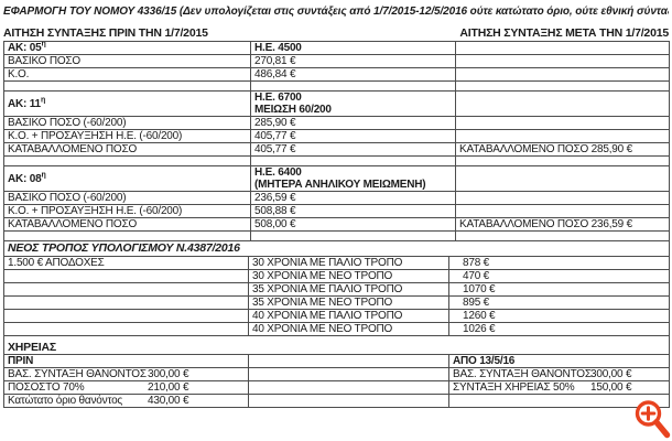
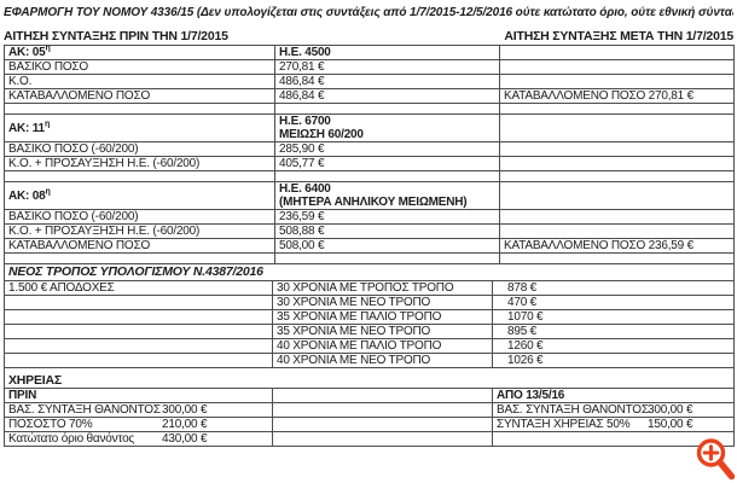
  ΕΦΑΡΜΟΓΗ ΤΟΥ ΝΟΜΟΥ 4336/15 (Δεν υπολογίζεται στις συντάξεις από 1/7/2015-12/5/2016 ούτε κατώτατο όριο, ούτε εθνική σύντα
  ΑΙΤΗΣΗ ΣΥΝΤΑΞΗΣ ΠΡΙΝ ΤΗΝ 1/7/2015
  ΑΙΤΗΣΗ ΣΥΝΤΑΞΗΣ ΜΕΤΑ ΤΗΝ 1/7/2015
  ΑΚ: 05	Η.Ε. 4500
  ΒΑΣΙΚΟ ΠΟΣΟ	270,81 €
  Κ.Ο.	486,84 €
+ ΚΑΤΑΒΑΛΛΟΜΕΝΟ ΠΟΣΟ	486,84 €	ΚΑΤΑΒΑΛΛΟΜΕΝΟ ΠΟΣΟ 270,81 €
  ΑΚ: 11	Η.Ε. 6700 ΜΕΙΩΣΗ 60/200
  ΒΑΣΙΚΟ ΠΟΣΟ (-60/200)	285,90 €
  Κ.Ο. + ΠΡΟΣΑΥΞΗΣΗ Η.Ε. (-60/200)	405,77 €
- ΚΑΤΑΒΑΛΛΟΜΕΝΟ ΠΟΣΟ	405,77 €	ΚΑΤΑΒΑΛΛΟΜΕΝΟ ΠΟΣΟ 285,90 €
  ΑΚ: 08	Η.Ε. 6400 (ΜΗΤΕΡΑ ΑΝΗΛΙΚΟΥ ΜΕΙΩΜΕΝΗ)
  ΒΑΣΙΚΟ ΠΟΣΟ (-60/200)	236,59 €
  Κ.Ο. + ΠΡΟΣΑΥΞΗΣΗ Η.Ε. (-60/200)	508,88 €
  ΚΑΤΑΒΑΛΛΟΜΕΝΟ ΠΟΣΟ	508,00 €	ΚΑΤΑΒΑΛΛΟΜΕΝΟ ΠΟΣΟ 236,59 €
  ΝΕΟΣ ΤΡΟΠΟΣ ΥΠΟΛΟΓΙΣΜΟΥ Ν.4387/2016
- 1.500 € ΑΠΟΔΟΧΕΣ	30 ΧΡΟΝΙΑ ΜΕ ΠΑΛΙΟ ΤΡΟΠΟ	878 €
+ 1.500 € ΑΠΟΔΟΧΕΣ	30 ΧΡΟΝΙΑ ΜΕ ΤΡΟΠΟΣ ΤΡΟΠΟ	878 €
  	30 ΧΡΟΝΙΑ ΜΕ ΝΕΟ ΤΡΟΠΟ	470 €
  	35 ΧΡΟΝΙΑ ΜΕ ΠΑΛΙΟ ΤΡΟΠΟ	1070 €
  	35 ΧΡΟΝΙΑ ΜΕ ΝΕΟ ΤΡΟΠΟ	895 €
  	40 ΧΡΟΝΙΑ ΜΕ ΠΑΛΙΟ ΤΡΟΠΟ	1260 €
  	40 ΧΡΟΝΙΑ ΜΕ ΝΕΟ ΤΡΟΠΟ	1026 €
  ΧΗΡΕΙΑΣ
  ΠΡΙΝ		ΑΠΟ 13/5/16
  ΒΑΣ. ΣΥΝΤΑΞΗ ΘΑΝΟΝΤΟΣ300,00 €		ΒΑΣ. ΣΥΝΤΑΞΗ ΘΑΝΟΝΤΟΣ300,00 €
  ΠΟΣΟΣΤΟ 70% 210,00 €		ΣΥΝΤΑΞΗ ΧΗΡΕΙΑΣ 50% 150,00 €
  Κατώτατο όριο θανόντος 430,00 €
